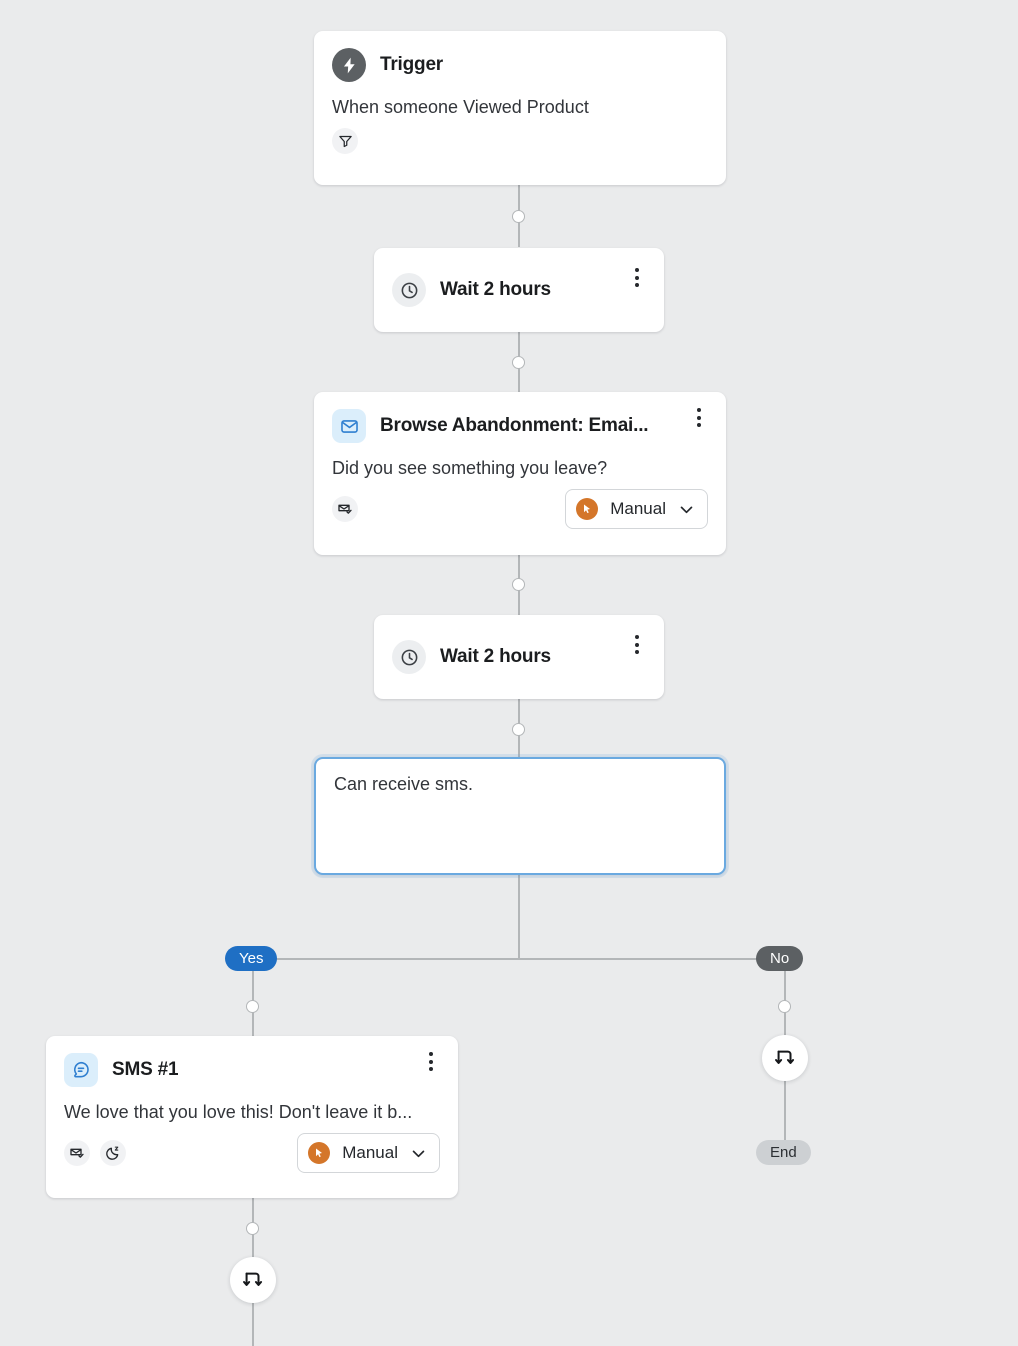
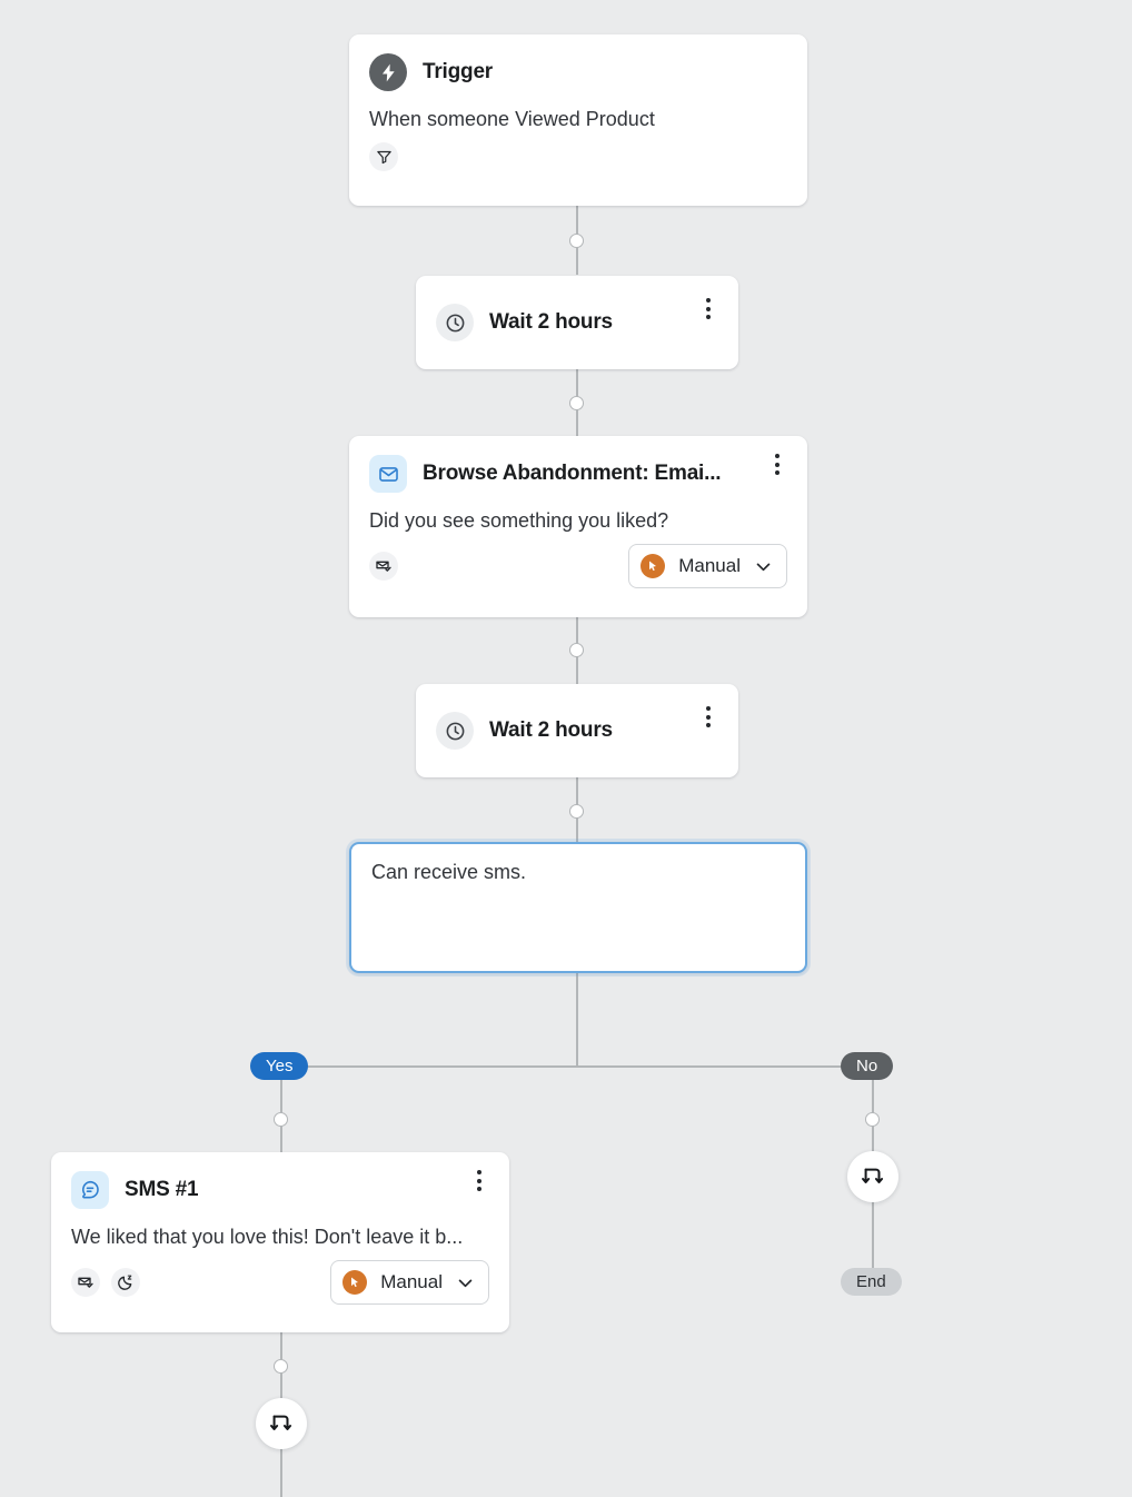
  Trigger
  When someone Viewed Product
  Wait 2 hours
  Browse Abandonment: Emai...
- Did you see something you leave?
+ Did you see something you liked?
  Manual
  Wait 2 hours
  Can receive sms.
  Yes
  No
  End
  SMS #1
- We love that you love this! Don't leave it b...
+ We liked that you love this! Don't leave it b...
  Manual
